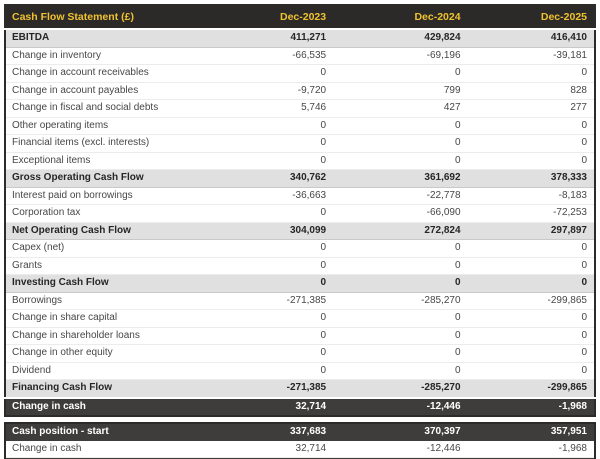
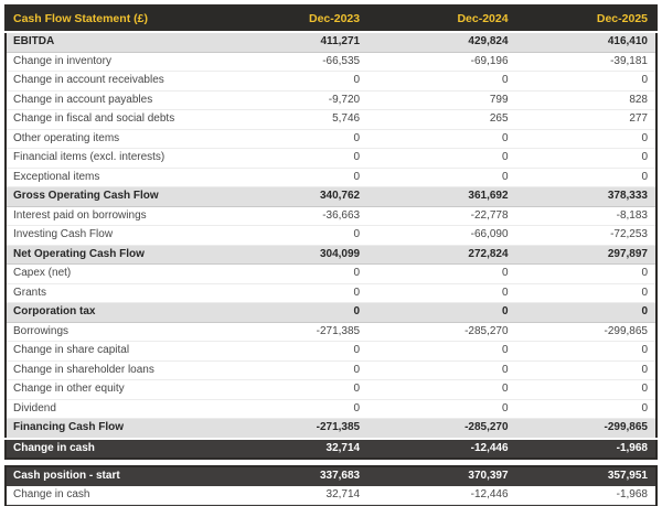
  Cash Flow Statement (£)	Dec-2023	Dec-2024	Dec-2025
  EBITDA	411,271	429,824	416,410
  Change in inventory	-66,535	-69,196	-39,181
  Change in account receivables	0	0	0
  Change in account payables	-9,720	799	828
- Change in fiscal and social debts	5,746	427	277
+ Change in fiscal and social debts	5,746	265	277
  Other operating items	0	0	0
  Financial items (excl. interests)	0	0	0
  Exceptional items	0	0	0
  Gross Operating Cash Flow	340,762	361,692	378,333
  Interest paid on borrowings	-36,663	-22,778	-8,183
- Corporation tax	0	-66,090	-72,253
+ Investing Cash Flow	0	-66,090	-72,253
  Net Operating Cash Flow	304,099	272,824	297,897
  Capex (net)	0	0	0
  Grants	0	0	0
- Investing Cash Flow	0	0	0
+ Corporation tax	0	0	0
  Borrowings	-271,385	-285,270	-299,865
  Change in share capital	0	0	0
  Change in shareholder loans	0	0	0
  Change in other equity	0	0	0
  Dividend	0	0	0
  Financing Cash Flow	-271,385	-285,270	-299,865
  Change in cash	32,714	-12,446	-1,968
  Cash position - start	337,683	370,397	357,951
  Change in cash	32,714	-12,446	-1,968
